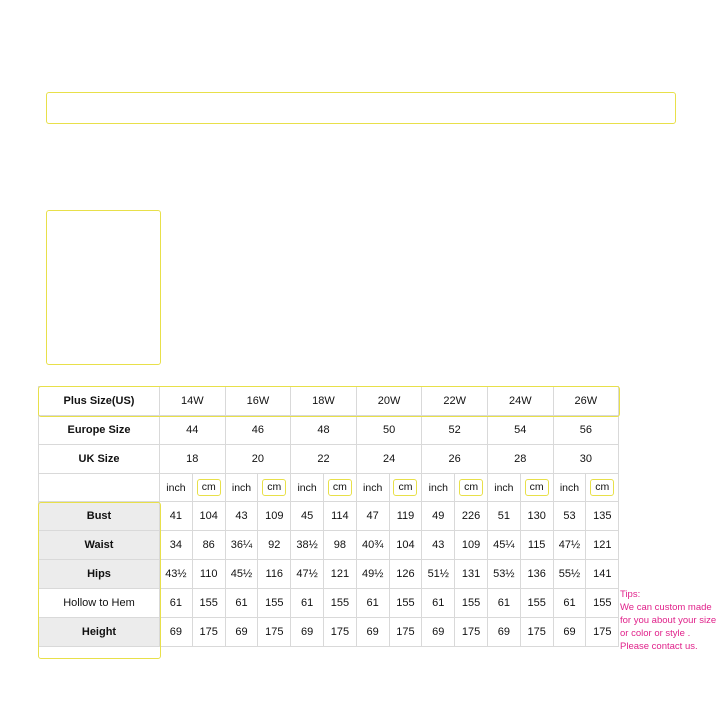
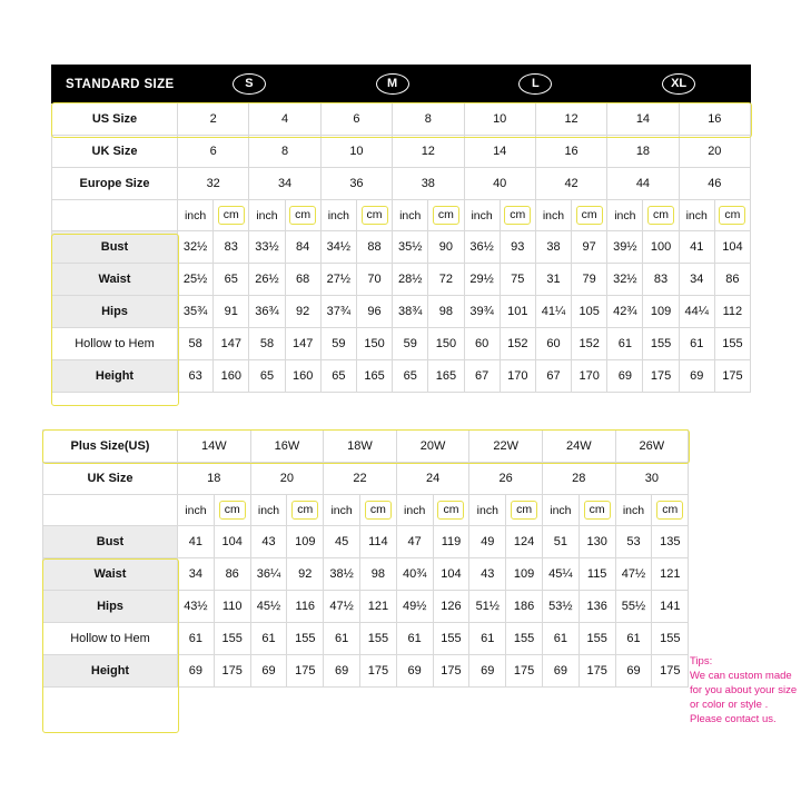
+ STANDARD SIZE	S	M	L	XL
+ US Size	2	4	6	8	10	12	14	16
+ UK Size	6	8	10	12	14	16	18	20
+ Europe Size	32	34	36	38	40	42	44	46
+ 	inch	cm	inch	cm	inch	cm	inch	cm	inch	cm	inch	cm	inch	cm	inch	cm
+ Bust	32½	83	33½	84	34½	88	35½	90	36½	93	38	97	39½	100	41	104
+ Waist	25½	65	26½	68	27½	70	28½	72	29½	75	31	79	32½	83	34	86
+ Hips	35¾	91	36¾	92	37¾	96	38¾	98	39¾	101	41¼	105	42¾	109	44¼	112
+ Hollow to Hem	58	147	58	147	59	150	59	150	60	152	60	152	61	155	61	155
+ Height	63	160	65	160	65	165	65	165	67	170	67	170	69	175	69	175
  Plus Size(US)	14W	16W	18W	20W	22W	24W	26W
- Europe Size	44	46	48	50	52	54	56
  UK Size	18	20	22	24	26	28	30
  	inch	cm	inch	cm	inch	cm	inch	cm	inch	cm	inch	cm	inch	cm
- Bust	41	104	43	109	45	114	47	119	49	226	51	130	53	135
+ Bust	41	104	43	109	45	114	47	119	49	124	51	130	53	135
  Waist	34	86	36¼	92	38½	98	40¾	104	43	109	45¼	115	47½	121
- Hips	43½	110	45½	116	47½	121	49½	126	51½	131	53½	136	55½	141
+ Hips	43½	110	45½	116	47½	121	49½	126	51½	186	53½	136	55½	141
  Hollow to Hem	61	155	61	155	61	155	61	155	61	155	61	155	61	155
  Height	69	175	69	175	69	175	69	175	69	175	69	175	69	175
  Tips:
  We can custom made
  for you about your size
  or color or style .
  Please contact us.
